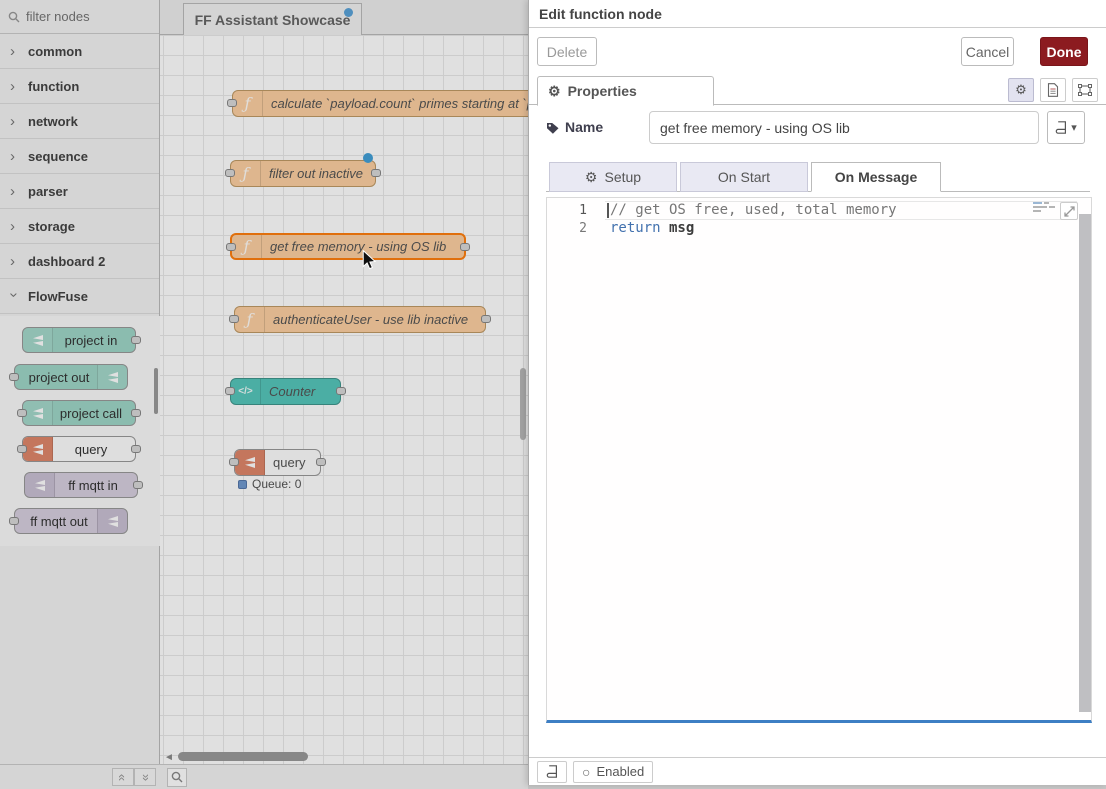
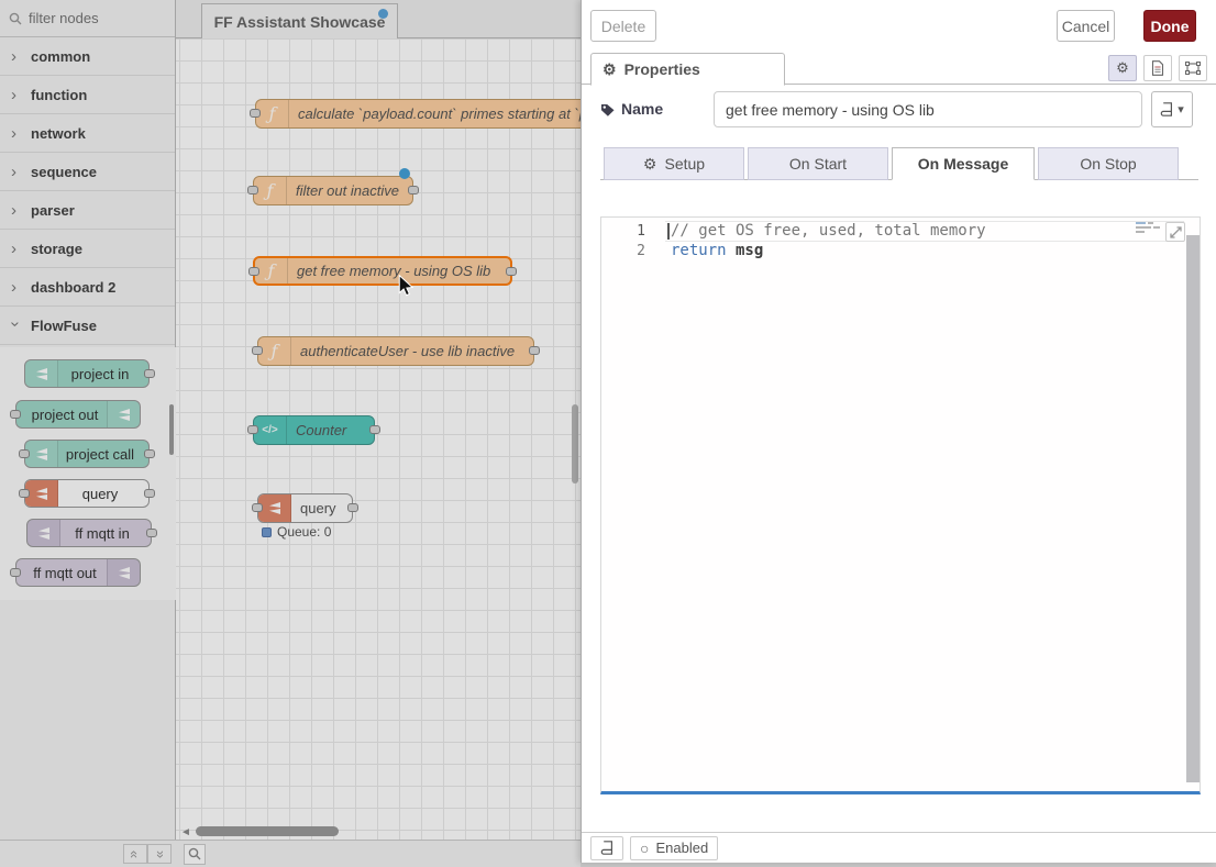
  filter nodes
  ›
  common
  ›
  function
  ›
  network
  ›
  sequence
  ›
  parser
  ›
  storage
  ›
  dashboard 2
  FlowFuse
  project in
  project out
  project call
  query
  ff mqtt in
  ff mqtt out
  FF Assistant Showcase
  ƒ
  calculate `payload.count` primes starting at `
  ƒ
  filter out inactive
  ƒ
  get free memory - using OS lib
  ƒ
  authenticateUser - use lib inactive
  </>
  Counter
  query
  Queue: 0
  ◄
- Edit function node
  Delete
  Cancel
  Done
  ⚙
  Properties
  ⚙
  Name
  get free memory - using OS lib
  ▾
  ⚙
  Setup
  On Start
  On Message
+ On Stop
  1
  2
  // get OS free, used, total memory
  return msg
  ○
  Enabled
